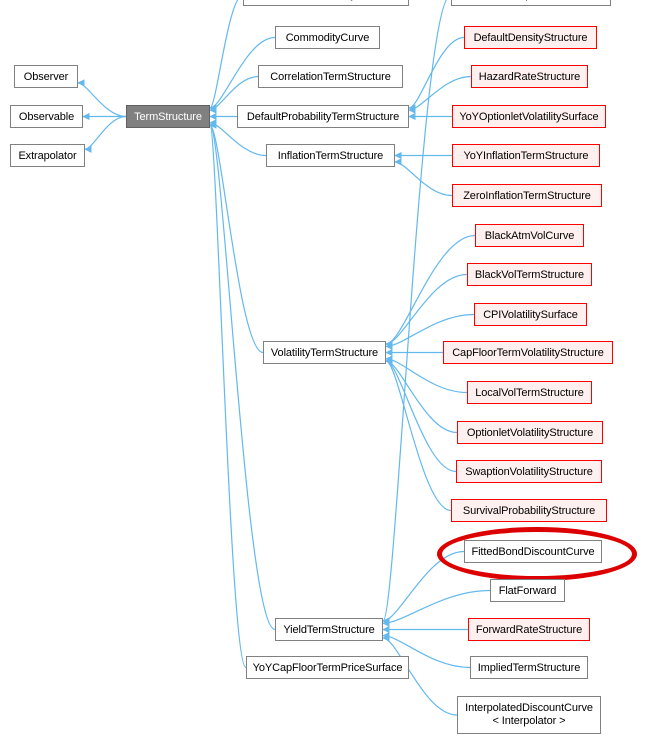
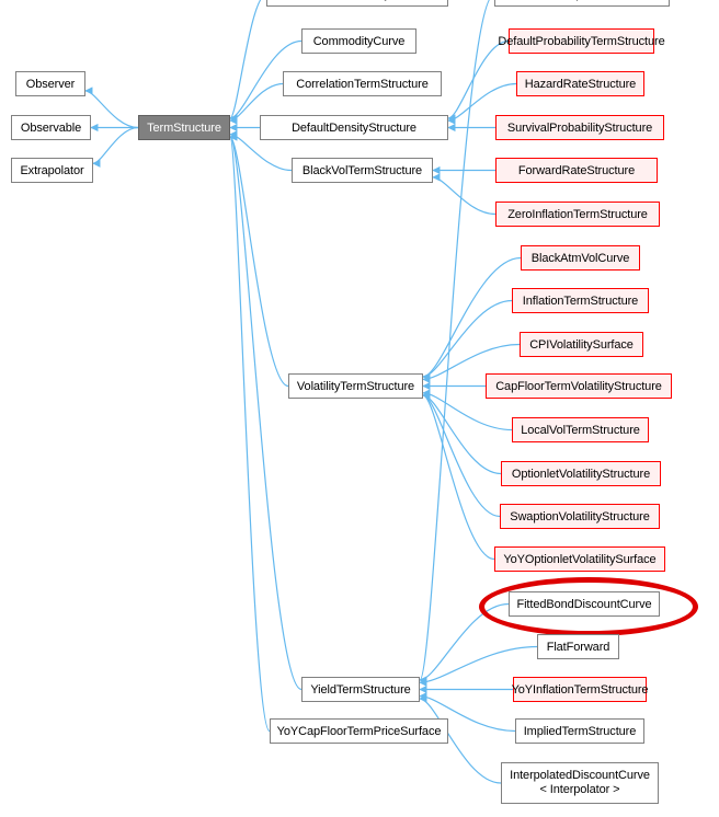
  CommodityCurve
- DefaultDensityStructure
+ DefaultProbabilityTermStructure
  CorrelationTermStructure
  HazardRateStructure
  Observer
  Observable
  TermStructure
- DefaultProbabilityTermStructure
+ DefaultDensityStructure
- YoYOptionletVolatilitySurface
+ SurvivalProbabilityStructure
  Extrapolator
- InflationTermStructure
+ BlackVolTermStructure
- YoYInflationTermStructure
+ ForwardRateStructure
  ZeroInflationTermStructure
  BlackAtmVolCurve
- BlackVolTermStructure
+ InflationTermStructure
  CPIVolatilitySurface
  VolatilityTermStructure
  CapFloorTermVolatilityStructure
  LocalVolTermStructure
  OptionletVolatilityStructure
  SwaptionVolatilityStructure
- SurvivalProbabilityStructure
+ YoYOptionletVolatilitySurface
  FittedBondDiscountCurve
  FlatForward
  YieldTermStructure
- ForwardRateStructure
+ YoYInflationTermStructure
  YoYCapFloorTermPriceSurface
  ImpliedTermStructure
  InterpolatedDiscountCurve
  < Interpolator >
